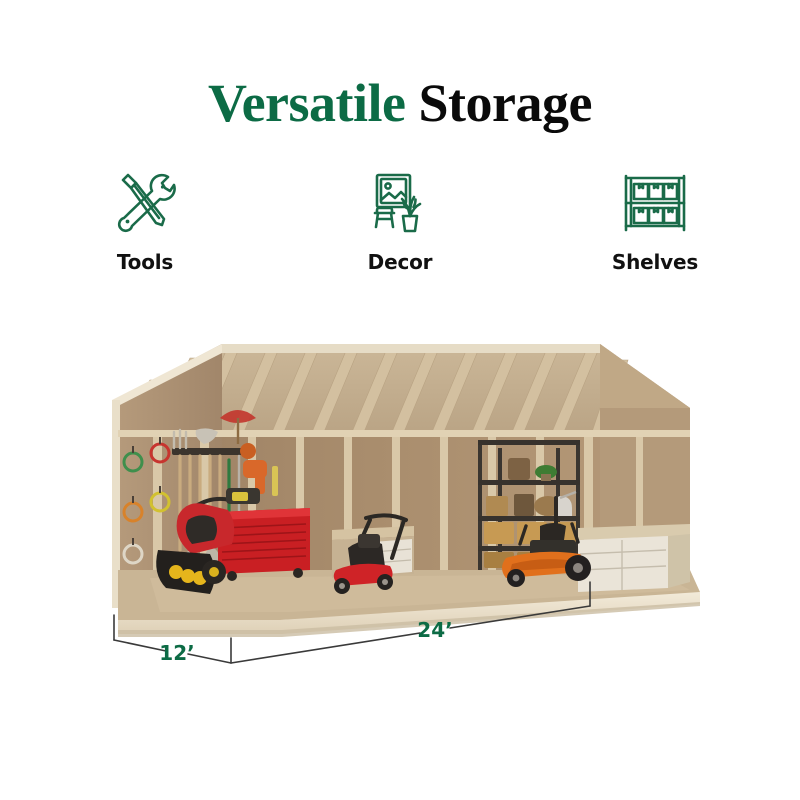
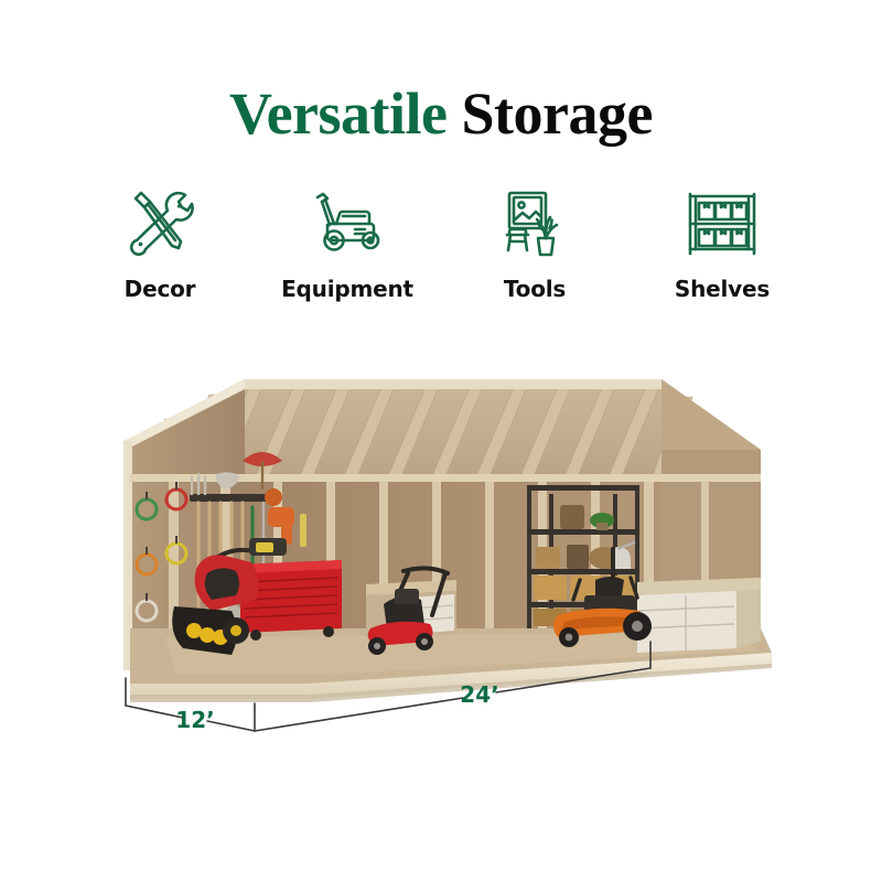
  Versatile Storage
- Tools
+ Decor
+ Equipment
- Decor
+ Tools
  Shelves
  12’
  24’
